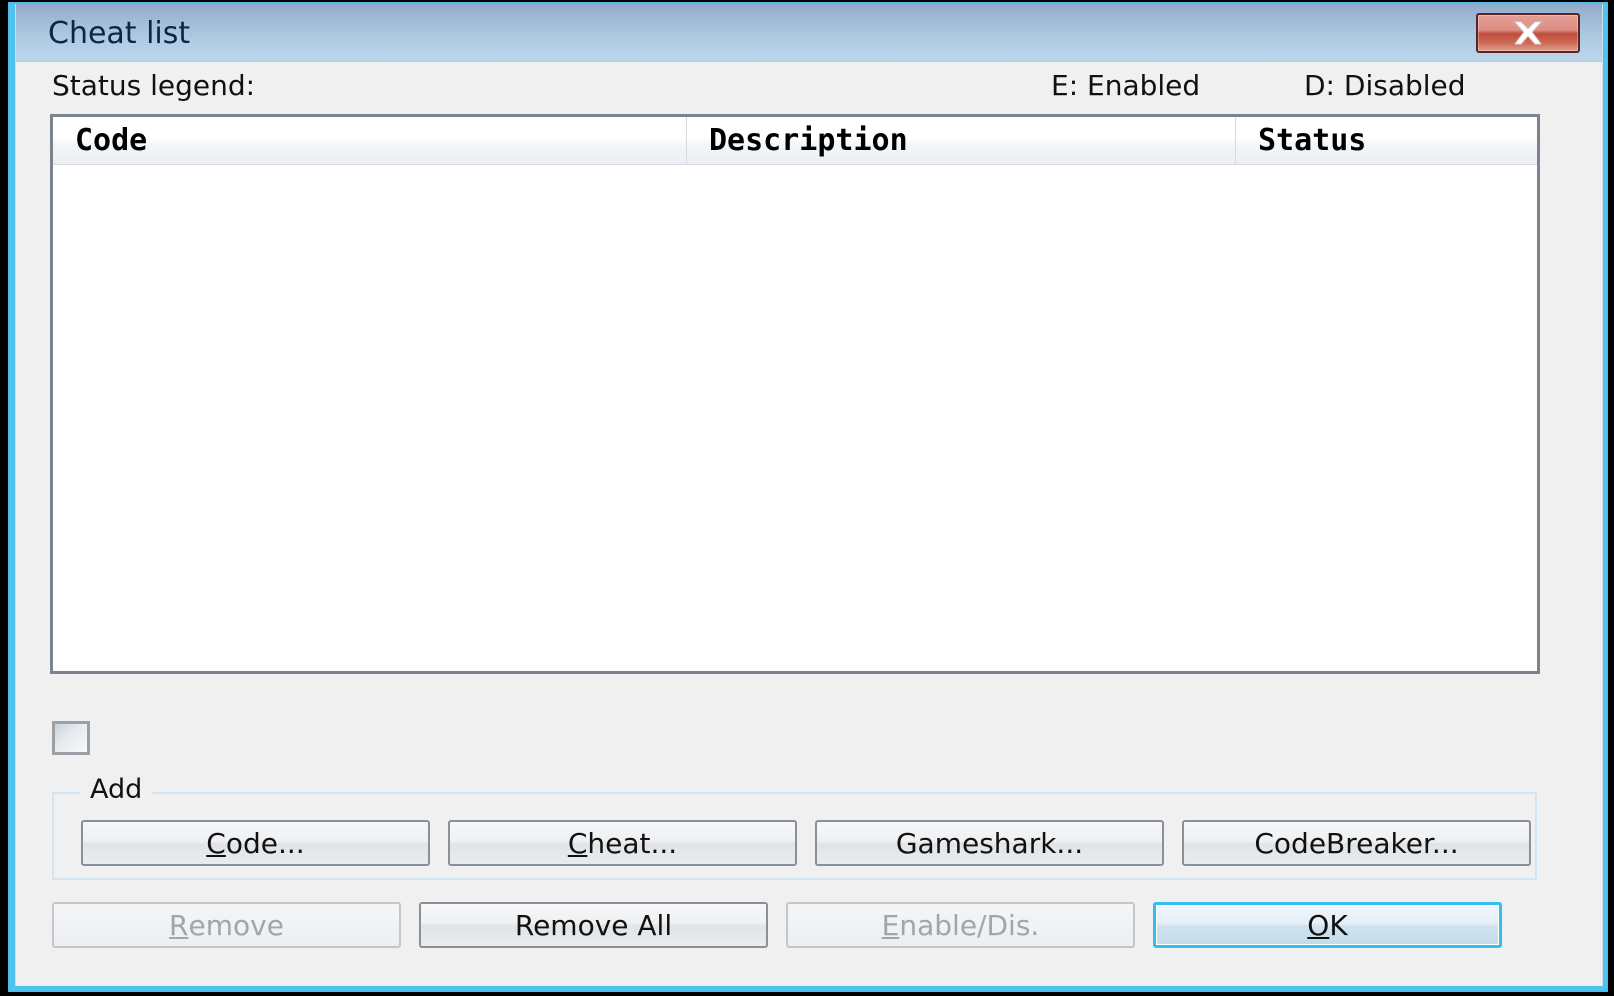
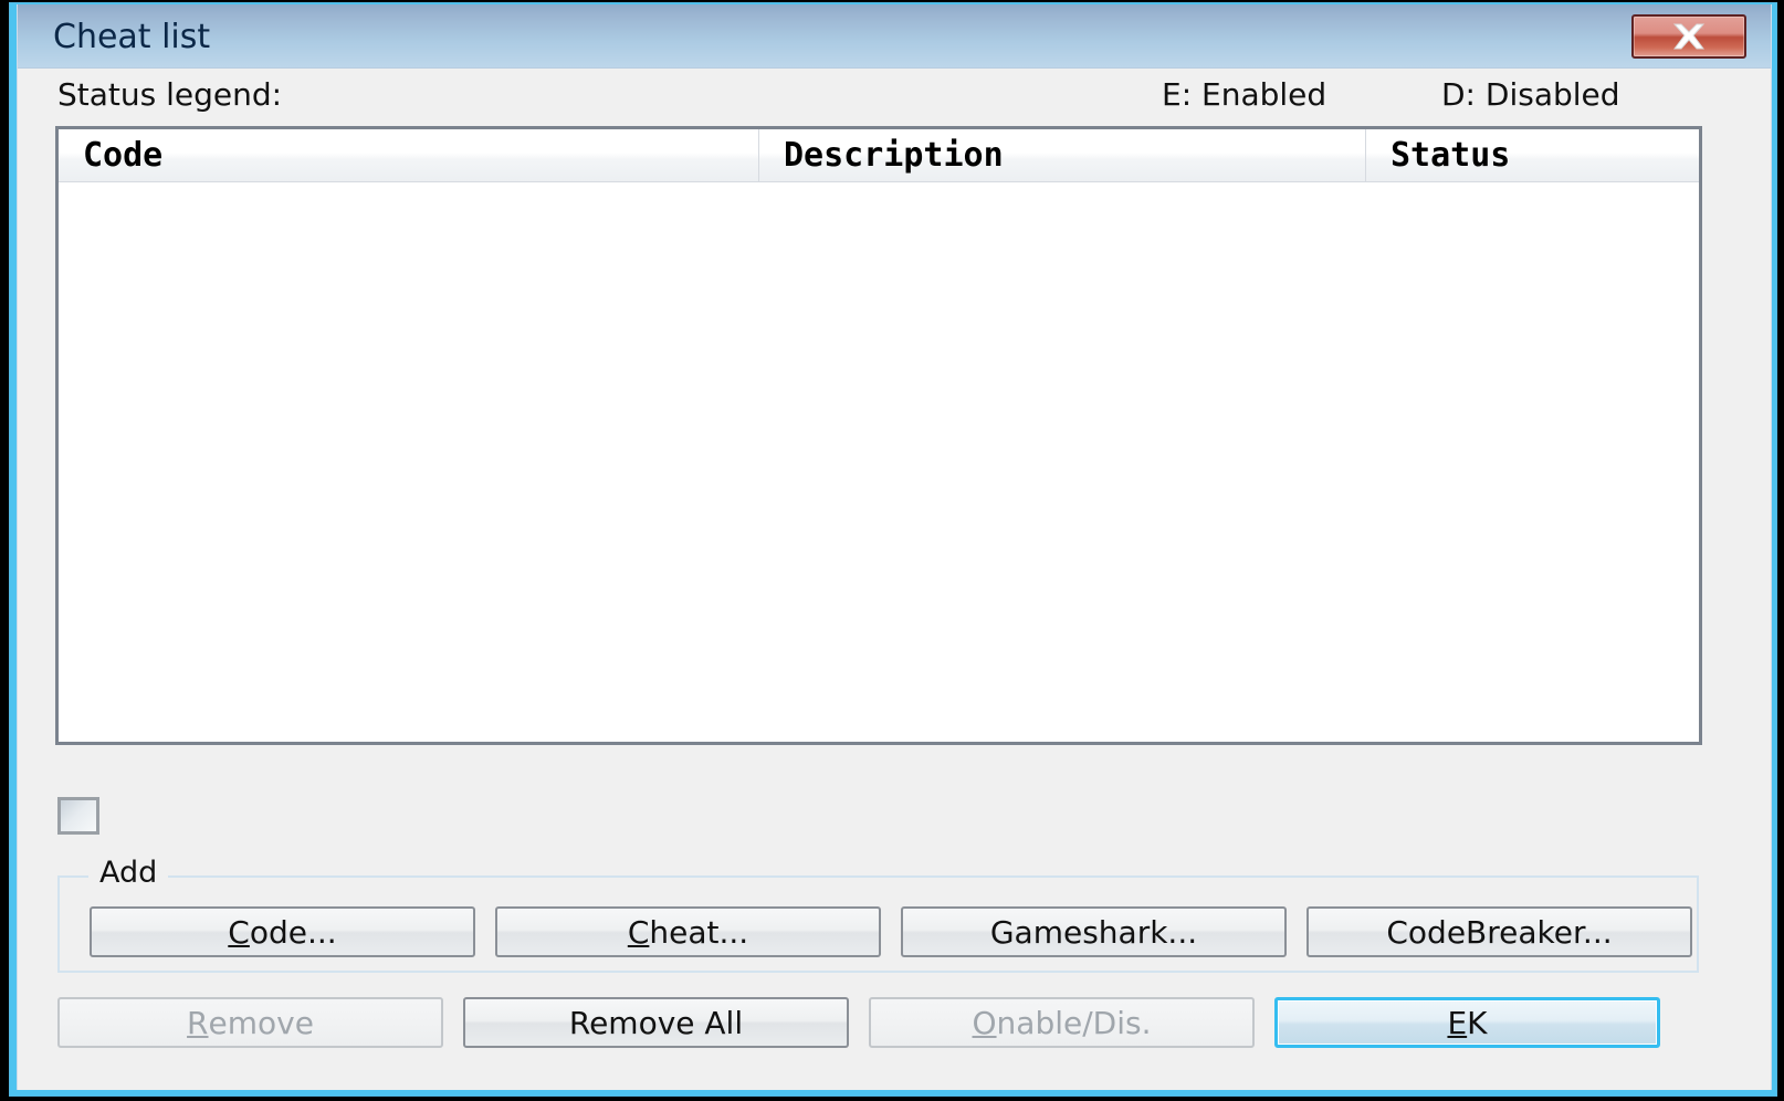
  Cheat list
  Status legend:
  E: Enabled
  D: Disabled
  Code
  Description
  Status
  Add
  C
  ode...
  C
  heat...
  Gameshark...
  CodeBreaker...
  R
  emove
  Remove All
- E
+ O
  nable/Dis.
- O
+ E
  K
